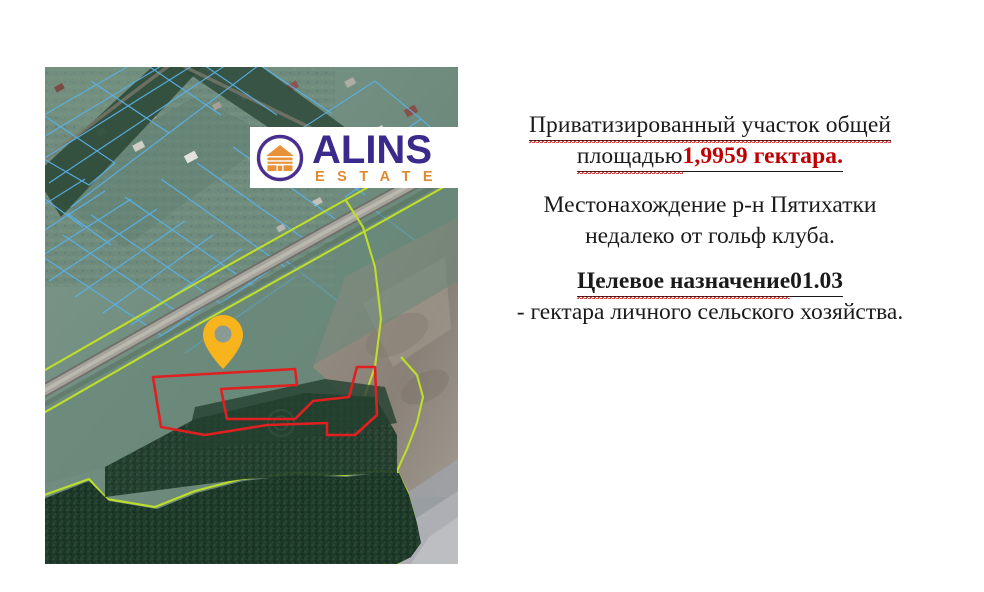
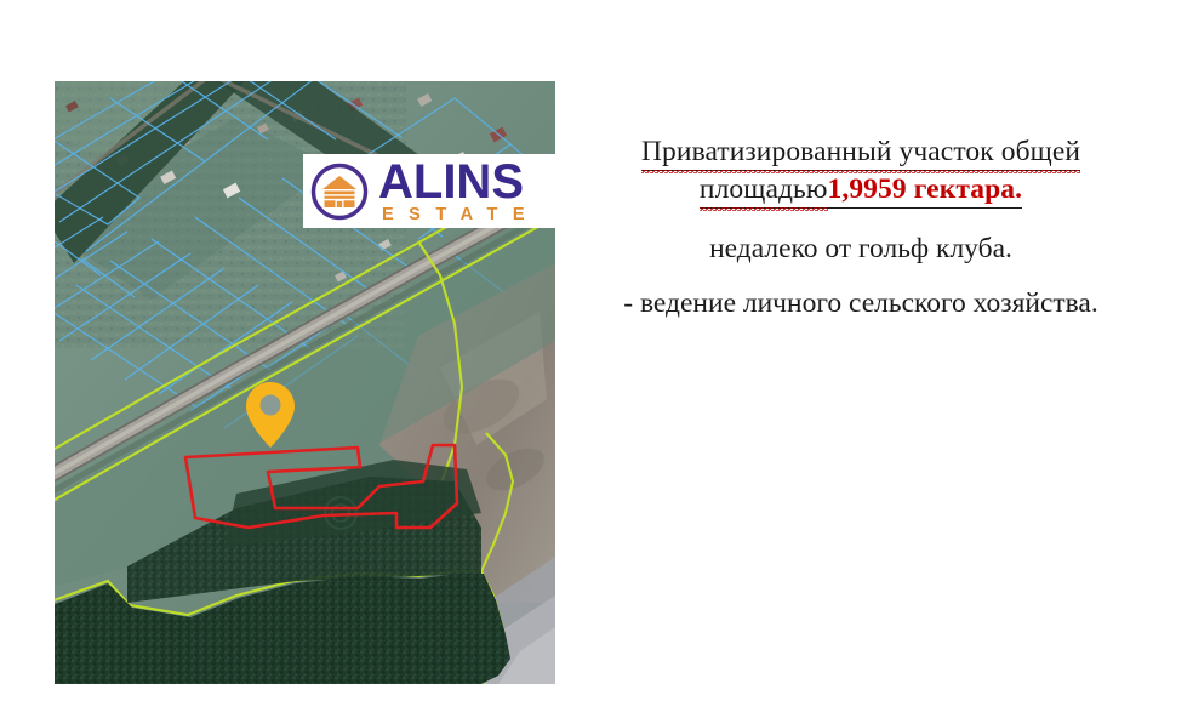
  ALINS
  ESTATE
  Приватизированный участок общей
  площадью 1,9959 гектара.
- Местонахождение р-н Пятихатки
  недалеко от гольф клуба.
- Целевое назначение 01.03
- - гектара личного сельского хозяйства.
+ - ведение личного сельского хозяйства.
